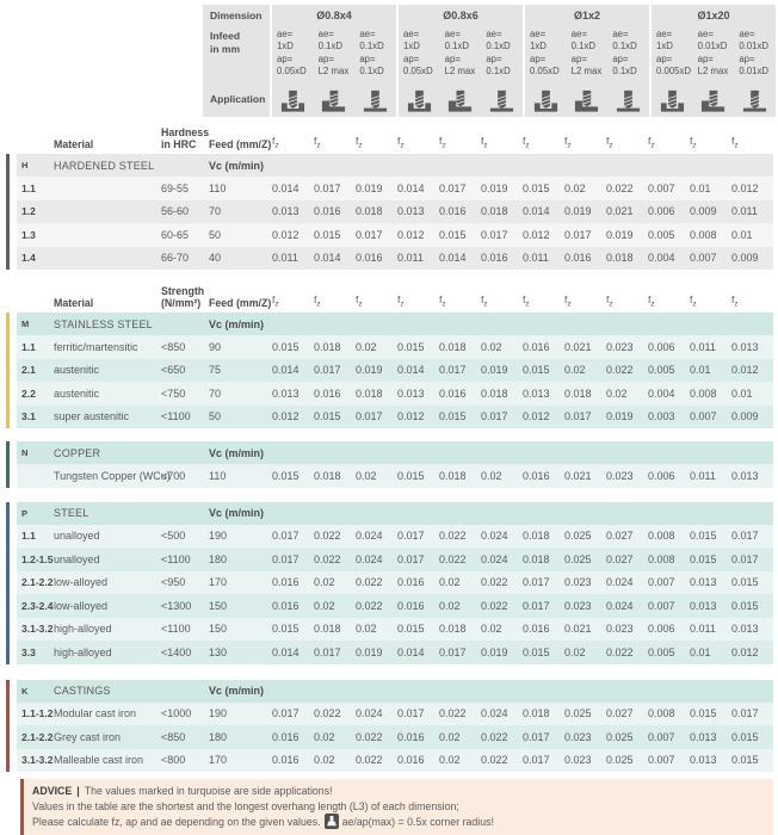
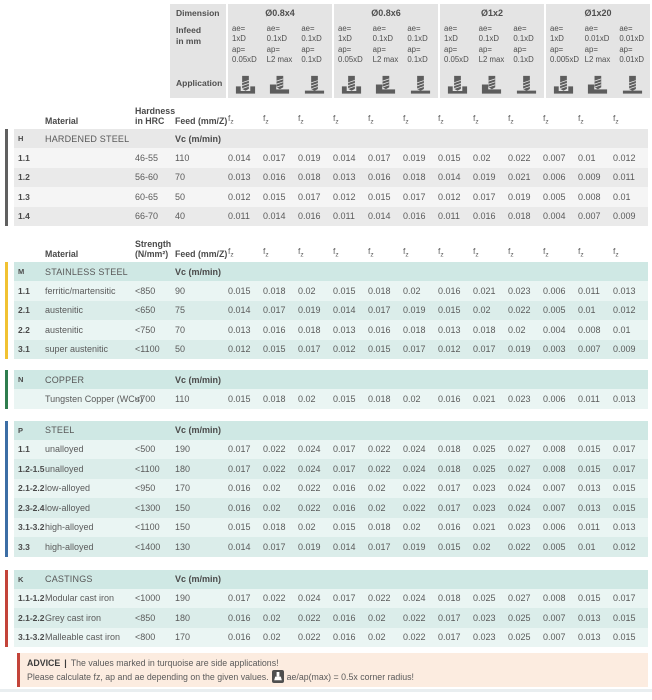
  Dimension
  Infeed
  in mm
  Application
  Ø0.8x4
  ae=
  1xD
  ap=
  0.05xD
  ae=
  0.1xD
  ap=
  L2 max
  ae=
  0.1xD
  ap=
  0.1xD
  Ø0.8x6
  ae=
  1xD
  ap=
  0.05xD
  ae=
  0.1xD
  ap=
  L2 max
  ae=
  0.1xD
  ap=
  0.1xD
  Ø1x2
  ae=
  1xD
  ap=
  0.05xD
  ae=
  0.1xD
  ap=
  L2 max
  ae=
  0.1xD
  ap=
  0.1xD
  Ø1x20
  ae=
  1xD
  ap=
  0.005xD
  ae=
  0.01xD
  ap=
  L2 max
  ae=
  0.01xD
  ap=
  0.01xD
  Material
  Hardness
  in HRC
  Feed (mm/Z)
  H
  HARDENED STEEL
  Vc (m/min)
  1.1
- 69-55
+ 46-55
  110
  0.014
  0.017
  0.019
  0.014
  0.017
  0.019
  0.015
  0.02
  0.022
  0.007
  0.01
  0.012
  1.2
  56-60
  70
  0.013
  0.016
  0.018
  0.013
  0.016
  0.018
  0.014
  0.019
  0.021
  0.006
  0.009
  0.011
  1.3
  60-65
  50
  0.012
  0.015
  0.017
  0.012
  0.015
  0.017
  0.012
  0.017
  0.019
  0.005
  0.008
  0.01
  1.4
  66-70
  40
  0.011
  0.014
  0.016
  0.011
  0.014
  0.016
  0.011
  0.016
  0.018
  0.004
  0.007
  0.009
  Material
  Strength
  (N/mm²)
  Feed (mm/Z)
  M
  STAINLESS STEEL
  Vc (m/min)
  1.1
  ferritic/martensitic
  <850
  90
  0.015
  0.018
  0.02
  0.015
  0.018
  0.02
  0.016
  0.021
  0.023
  0.006
  0.011
  0.013
  2.1
  austenitic
  <650
  75
  0.014
  0.017
  0.019
  0.014
  0.017
  0.019
  0.015
  0.02
  0.022
  0.005
  0.01
  0.012
  2.2
  austenitic
  <750
  70
  0.013
  0.016
  0.018
  0.013
  0.016
  0.018
  0.013
  0.018
  0.02
  0.004
  0.008
  0.01
  3.1
  super austenitic
  <1100
  50
  0.012
  0.015
  0.017
  0.012
  0.015
  0.017
  0.012
  0.017
  0.019
  0.003
  0.007
  0.009
  N
  COPPER
  Vc (m/min)
  Tungsten Copper (WC
  <700
  110
  0.015
  0.018
  0.02
  0.015
  0.018
  0.02
  0.016
  0.021
  0.023
  0.006
  0.011
  0.013
  P
  STEEL
  Vc (m/min)
  1.1
  unalloyed
  <500
  190
  0.017
  0.022
  0.024
  0.017
  0.022
  0.024
  0.018
  0.025
  0.027
  0.008
  0.015
  0.017
  1.2-1.5
  unalloyed
  <1100
  180
  0.017
  0.022
  0.024
  0.017
  0.022
  0.024
  0.018
  0.025
  0.027
  0.008
  0.015
  0.017
  2.1-2.2
  low-alloyed
  <950
  170
  0.016
  0.02
  0.022
  0.016
  0.02
  0.022
  0.017
  0.023
  0.024
  0.007
  0.013
  0.015
  2.3-2.4
  low-alloyed
  <1300
  150
  0.016
  0.02
  0.022
  0.016
  0.02
  0.022
  0.017
  0.023
  0.024
  0.007
  0.013
  0.015
  3.1-3.2
  high-alloyed
  <1100
  150
  0.015
  0.018
  0.02
  0.015
  0.018
  0.02
  0.016
  0.021
  0.023
  0.006
  0.011
  0.013
  3.3
  high-alloyed
  <1400
  130
  0.014
  0.017
  0.019
  0.014
  0.017
  0.019
  0.015
  0.02
  0.022
  0.005
  0.01
  0.012
  K
  CASTINGS
  Vc (m/min)
  1.1-1.2
  Modular cast iron
  <1000
  190
  0.017
  0.022
  0.024
  0.017
  0.022
  0.024
  0.018
  0.025
  0.027
  0.008
  0.015
  0.017
  2.1-2.2
  Grey cast iron
  <850
  180
  0.016
  0.02
  0.022
  0.016
  0.02
  0.022
  0.017
  0.023
  0.025
  0.007
  0.013
  0.015
  3.1-3.2
  Malleable cast iron
  <800
  170
  0.016
  0.02
  0.022
  0.016
  0.02
  0.022
  0.017
  0.023
  0.025
  0.007
  0.013
  0.015
  ADVICE | The values marked in turquoise are side applications!
- Values in the table are the shortest and the longest overhang length (L3) of each dimension;
  Please calculate fz, ap and ae depending on the given values. ae/ap(max) = 0.5x corner radius!
